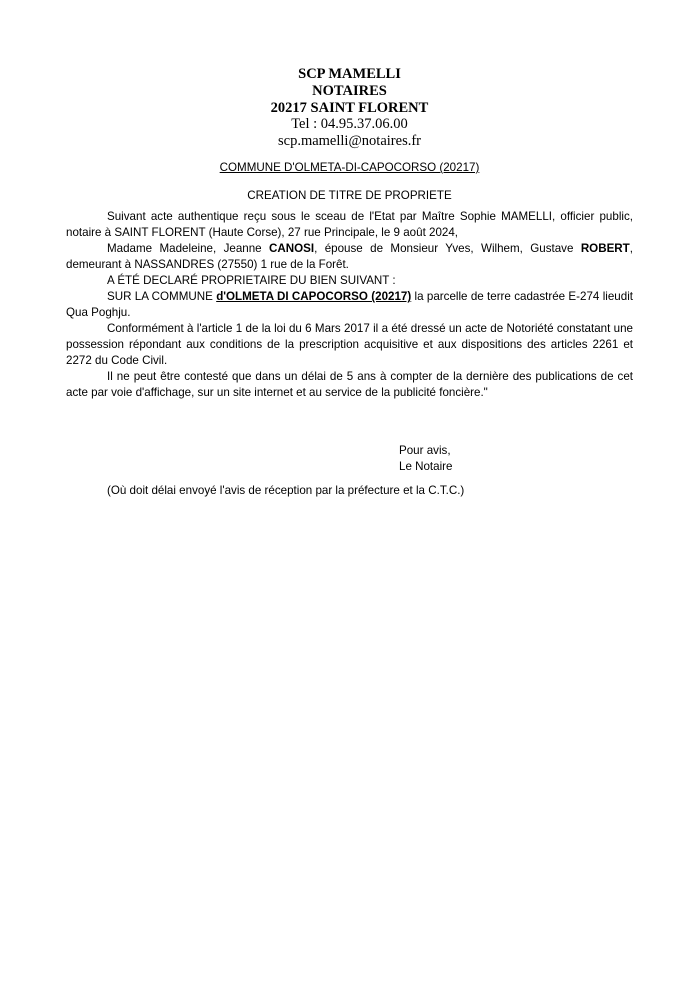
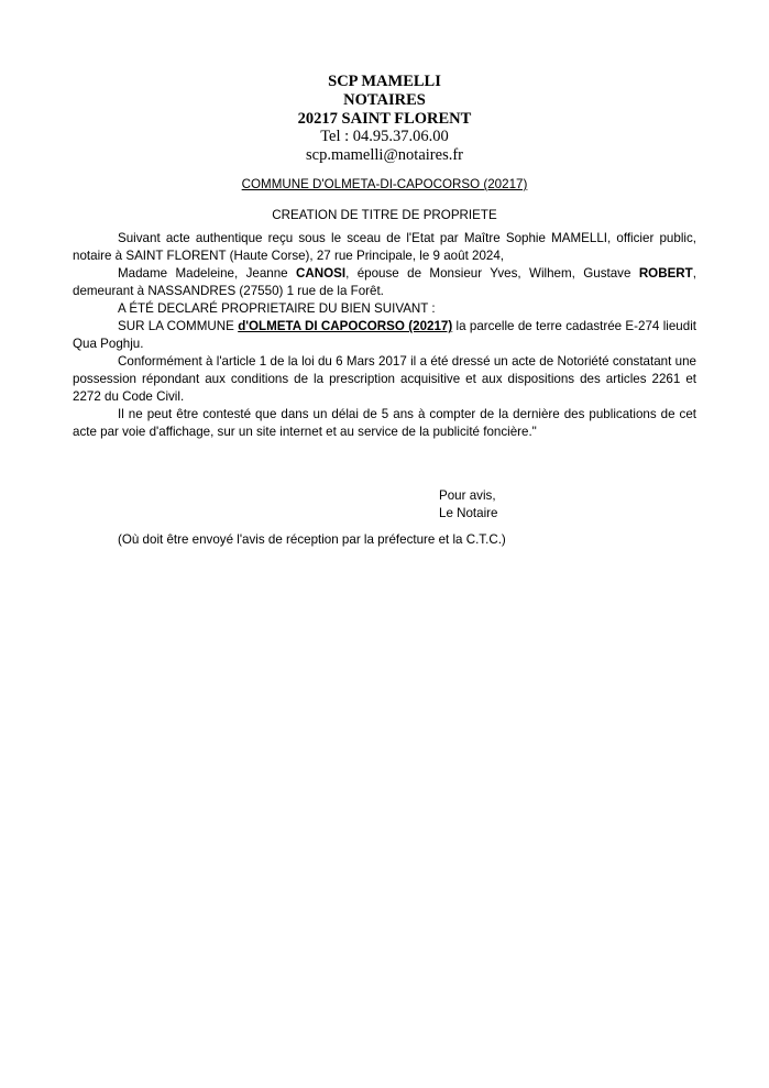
  SCP MAMELLI
  NOTAIRES
  20217 SAINT FLORENT
  Tel : 04.95.37.06.00
  scp.mamelli@notaires.fr
  COMMUNE D'OLMETA-DI-CAPOCORSO (20217)
  CREATION DE TITRE DE PROPRIETE
  Suivant acte authentique reçu sous le sceau de l'Etat par Maître Sophie MAMELLI, officier public, notaire à SAINT FLORENT (Haute Corse), 27 rue Principale, le 9 août 2024,
  Madame Madeleine, Jeanne CANOSI, épouse de Monsieur Yves, Wilhem, Gustave ROBERT, demeurant à NASSANDRES (27550) 1 rue de la Forêt.
  A ÉTÉ DECLARÉ PROPRIETAIRE DU BIEN SUIVANT :
  SUR LA COMMUNE d'OLMETA DI CAPOCORSO (20217) la parcelle de terre cadastrée E-274 lieudit Qua Poghju.
  Conformément à l'article 1 de la loi du 6 Mars 2017 il a été dressé un acte de Notoriété constatant une possession répondant aux conditions de la prescription acquisitive et aux dispositions des articles 2261 et 2272 du Code Civil.
  Il ne peut être contesté que dans un délai de 5 ans à compter de la dernière des publications de cet acte par voie d'affichage, sur un site internet et au service de la publicité foncière."
  Pour avis,
  Le Notaire
- (Où doit délai envoyé l'avis de réception par la préfecture et la C.T.C.)
+ (Où doit être envoyé l'avis de réception par la préfecture et la C.T.C.)
